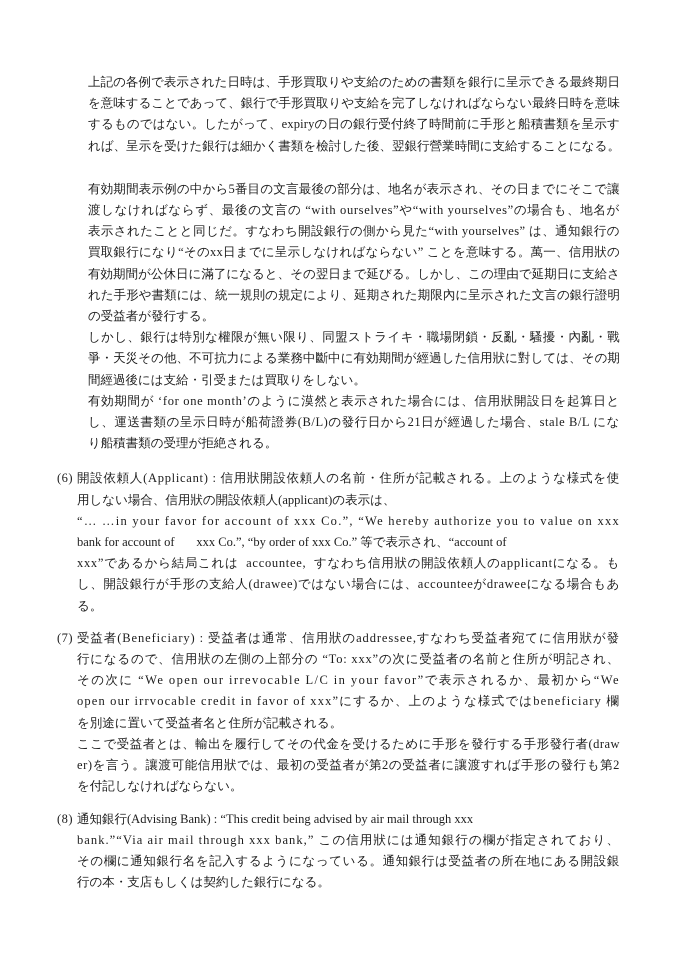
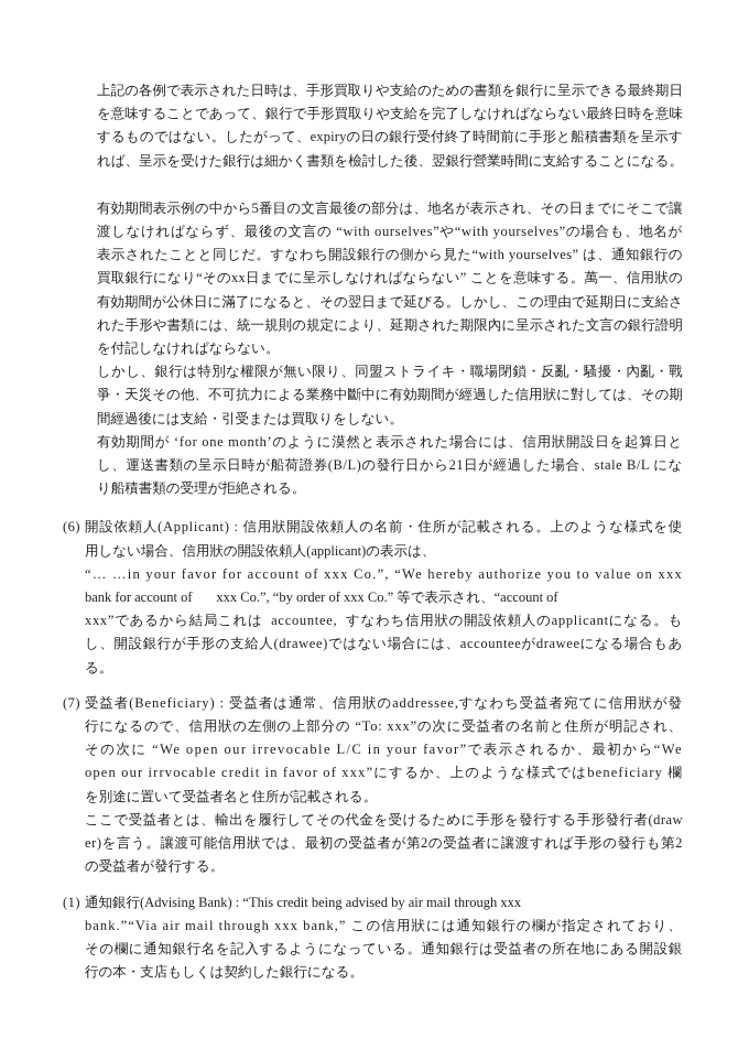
  上記の各例で表示された日時は、手形買取りや支給のための書類を銀行に呈示できる最終期日
  を意味することであって、銀行で手形買取りや支給を完了しなければならない最終日時を意味
  するものではない。したがって、expiryの日の銀行受付終了時間前に手形と船積書類を呈示す
  れば、呈示を受けた銀行は細かく書類を檢討した後、翌銀行營業時間に支給することになる。
  有効期間表示例の中から5番目の文言最後の部分は、地名が表示され、その日までにそこで讓
  渡しなければならず、最後の文言の “with ourselves”や“with yourselves”の場合も、地名が
  表示されたことと同じだ。すなわち開設銀行の側から見た“with yourselves” は、通知銀行の
  買取銀行になり“そのxx日までに呈示しなければならない” ことを意味する。萬一、信用狀の
  有効期間が公休日に滿了になると、その翌日まで延びる。しかし、この理由で延期日に支給さ
  れた手形や書類には、統一規則の規定により、延期された期限內に呈示された文言の銀行證明
- の受益者が發行する。
+ を付記しなければならない。
  しかし、銀行は特別な權限が無い限り、同盟ストライキ・職場閉鎖・反亂・騷擾・內亂・戰
  爭・天災その他、不可抗力による業務中斷中に有効期間が經過した信用狀に對しては、その期
  間經過後には支給・引受または買取りをしない。
  有効期間が ‘for one month’のように漠然と表示された場合には、信用狀開設日を起算日と
  し、運送書類の呈示日時が船荷證券(B/L)の發行日から21日が經過した場合、stale B/L にな
  り船積書類の受理が拒絶される。
  (6)
  開設依頼人(Applicant) : 信用狀開設依頼人の名前・住所が記載される。上のような様式を使
  用しない場合、信用狀の開設依頼人(applicant)の表示は、
  “… …in your favor for account of xxx Co.”, “We hereby authorize you to value on xxx
  bank for account of xxx Co.”, “by order of xxx Co.” 等で表示され、“account of
  xxx”であるから結局これは accountee, すなわち信用狀の開設依頼人のapplicantになる。も
  し、開設銀行が手形の支給人(drawee)ではない場合には、accounteeがdraweeになる場合もあ
  る。
  (7)
  受益者(Beneficiary) : 受益者は通常、信用狀のaddressee,すなわち受益者宛てに信用狀が發
  行になるので、信用狀の左側の上部分の “To: xxx”の次に受益者の名前と住所が明記され、
  その次に “We open our irrevocable L/C in your favor”で表示されるか、最初から“We
  open our irrvocable credit in favor of xxx”にするか、上のような様式ではbeneficiary 欄
  を別途に置いて受益者名と住所が記載される。
  ここで受益者とは、輸出を履行してその代金を受けるために手形を發行する手形發行者(draw
  er)を言う。讓渡可能信用狀では、最初の受益者が第2の受益者に讓渡すれば手形の發行も第2
- を付記しなければならない。
+ の受益者が發行する。
- (8)
+ (1)
  通知銀行(Advising Bank) : “This credit being advised by air mail through xxx
  bank.”“Via air mail through xxx bank,” この信用狀には通知銀行の欄が指定されており、
  その欄に通知銀行名を記入するようになっている。通知銀行は受益者の所在地にある開設銀
  行の本・支店もしくは契約した銀行になる。
